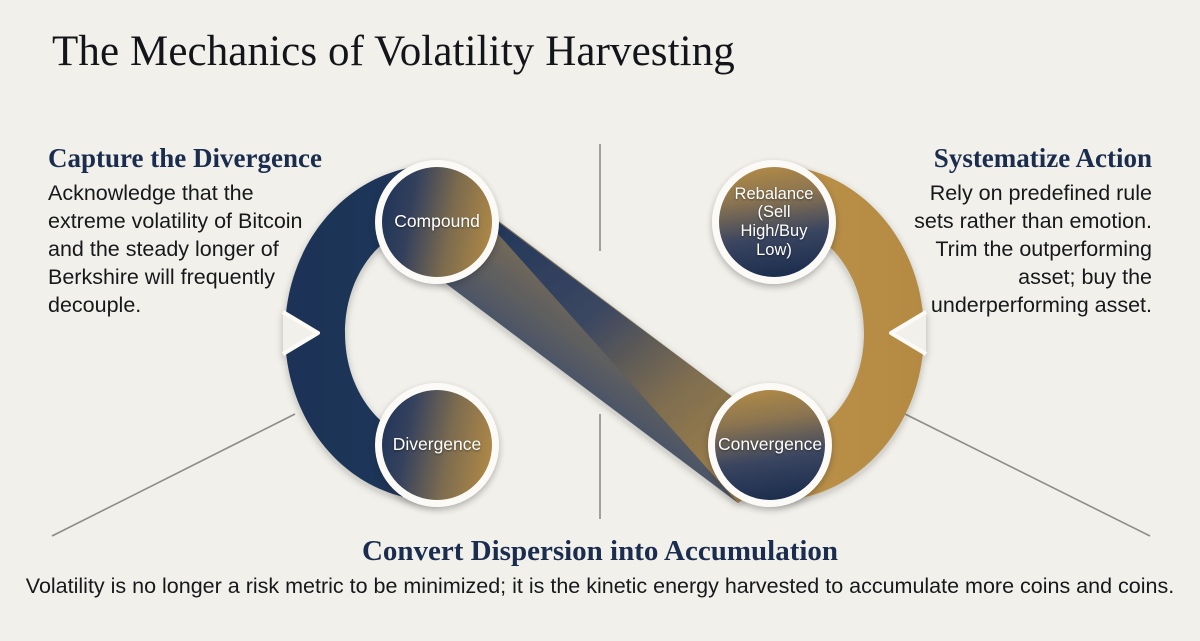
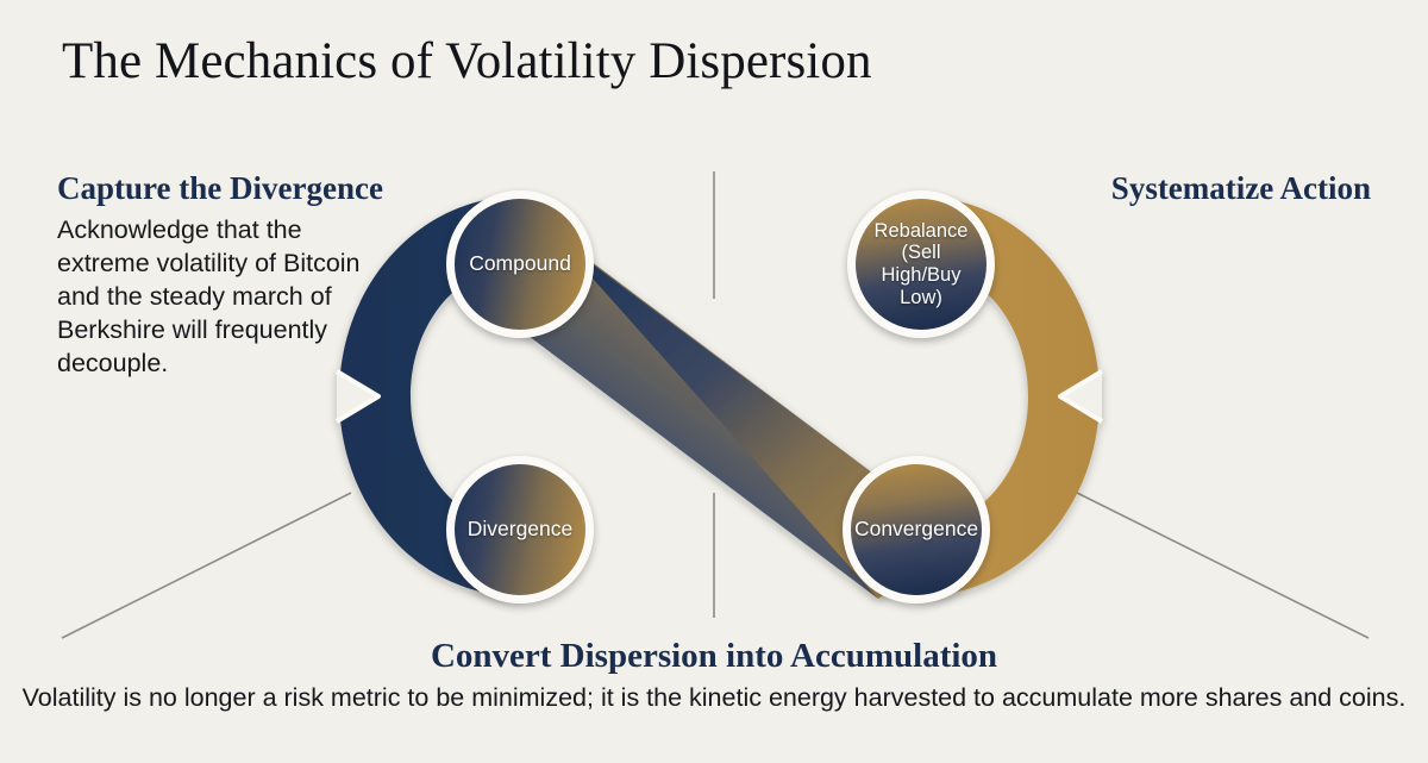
- The Mechanics of Volatility Harvesting
+ The Mechanics of Volatility Dispersion
  Compound
  Rebalance (Sell High/Buy Low)
  Divergence
  Convergence
  Capture the Divergence
- Acknowledge that the extreme volatility of Bitcoin and the steady longer of Berkshire will frequently decouple.
+ Acknowledge that the extreme volatility of Bitcoin and the steady march of Berkshire will frequently decouple.
  Systematize Action
- Rely on predefined rule sets rather than emotion. Trim the outperforming asset; buy the underperforming asset.
  Convert Dispersion into Accumulation
- Volatility is no longer a risk metric to be minimized; it is the kinetic energy harvested to accumulate more coins and coins.
+ Volatility is no longer a risk metric to be minimized; it is the kinetic energy harvested to accumulate more shares and coins.
